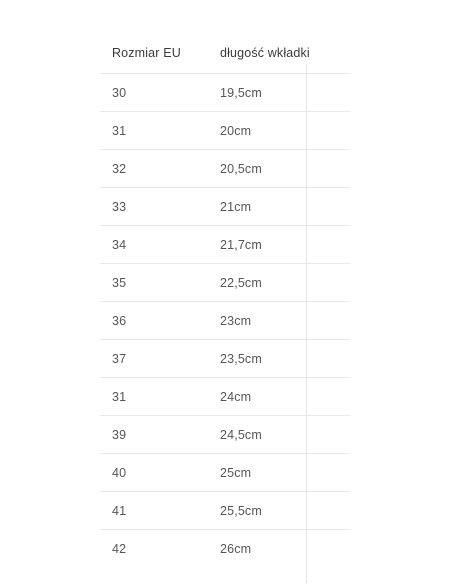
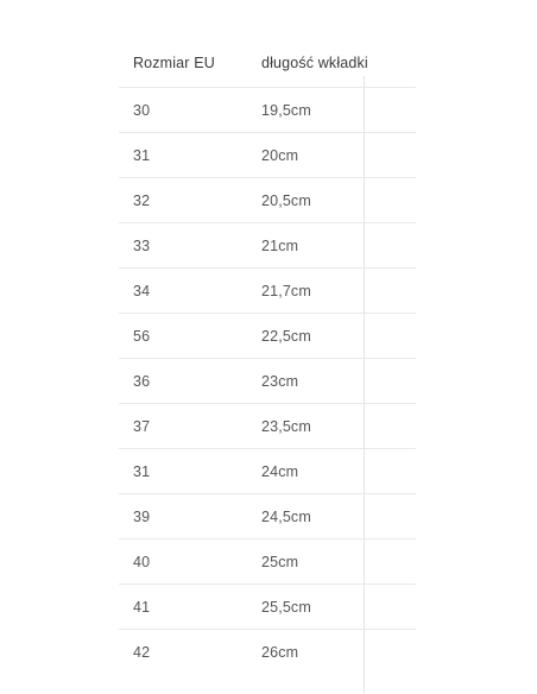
  Rozmiar EU	długość wkładki
  30	19,5cm
  31	20cm
  32	20,5cm
  33	21cm
  34	21,7cm
- 35	22,5cm
+ 56	22,5cm
  36	23cm
  37	23,5cm
  31	24cm
  39	24,5cm
  40	25cm
  41	25,5cm
  42	26cm
